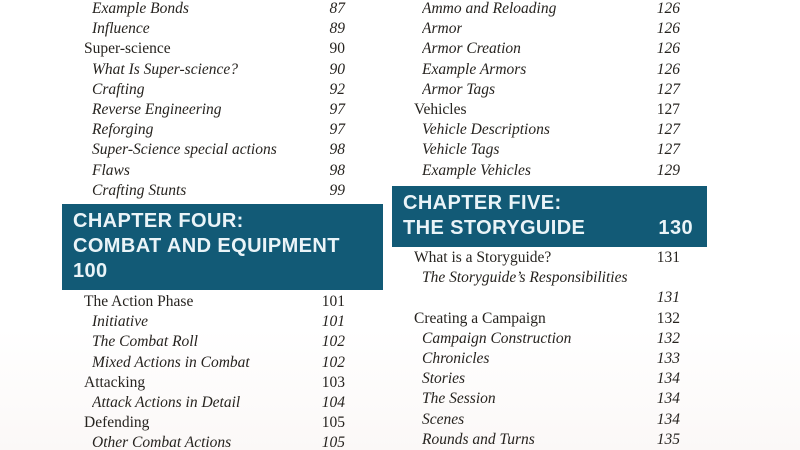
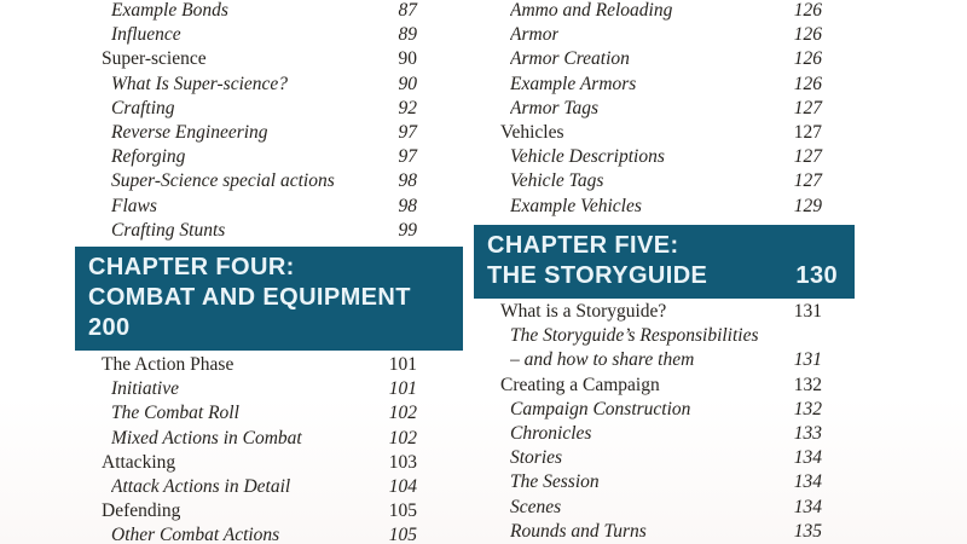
  Example Bonds
  87
  Influence
  89
  Super-science
  90
  What Is Super-science?
  90
  Crafting
  92
  Reverse Engineering
  97
  Reforging
  97
  Super-Science special actions
  98
  Flaws
  98
  Crafting Stunts
  99
  CHAPTER FOUR:
  COMBAT AND EQUIPMENT
- 100
+ 200
  The Action Phase
  101
  Initiative
  101
  The Combat Roll
  102
  Mixed Actions in Combat
  102
  Attacking
  103
  Attack Actions in Detail
  104
  Defending
  105
  Other Combat Actions
  105
  Ammo and Reloading
  126
  Armor
  126
  Armor Creation
  126
  Example Armors
  126
  Armor Tags
  127
  Vehicles
  127
  Vehicle Descriptions
  127
  Vehicle Tags
  127
  Example Vehicles
  129
  CHAPTER FIVE:
  THE STORYGUIDE
  130
  What is a Storyguide?
  131
  The Storyguide’s Responsibilities
+ – and how to share them
  131
  Creating a Campaign
  132
  Campaign Construction
  132
  Chronicles
  133
  Stories
  134
  The Session
  134
  Scenes
  134
  Rounds and Turns
  135
